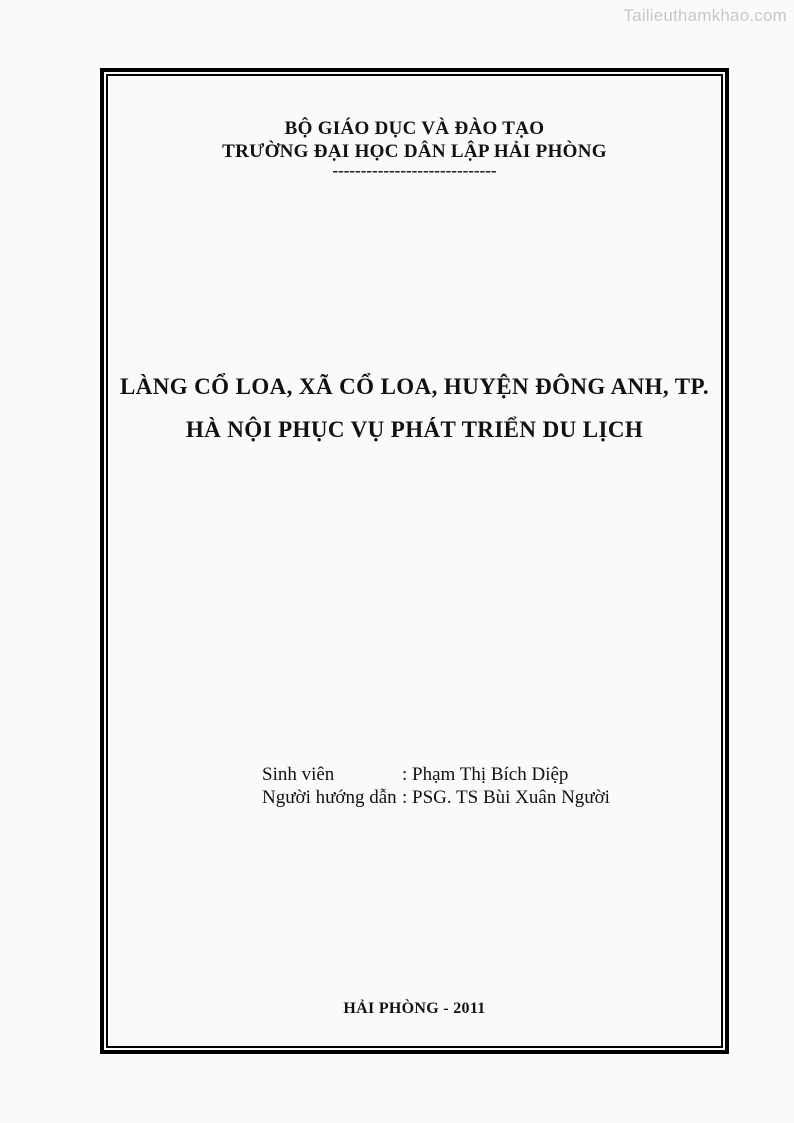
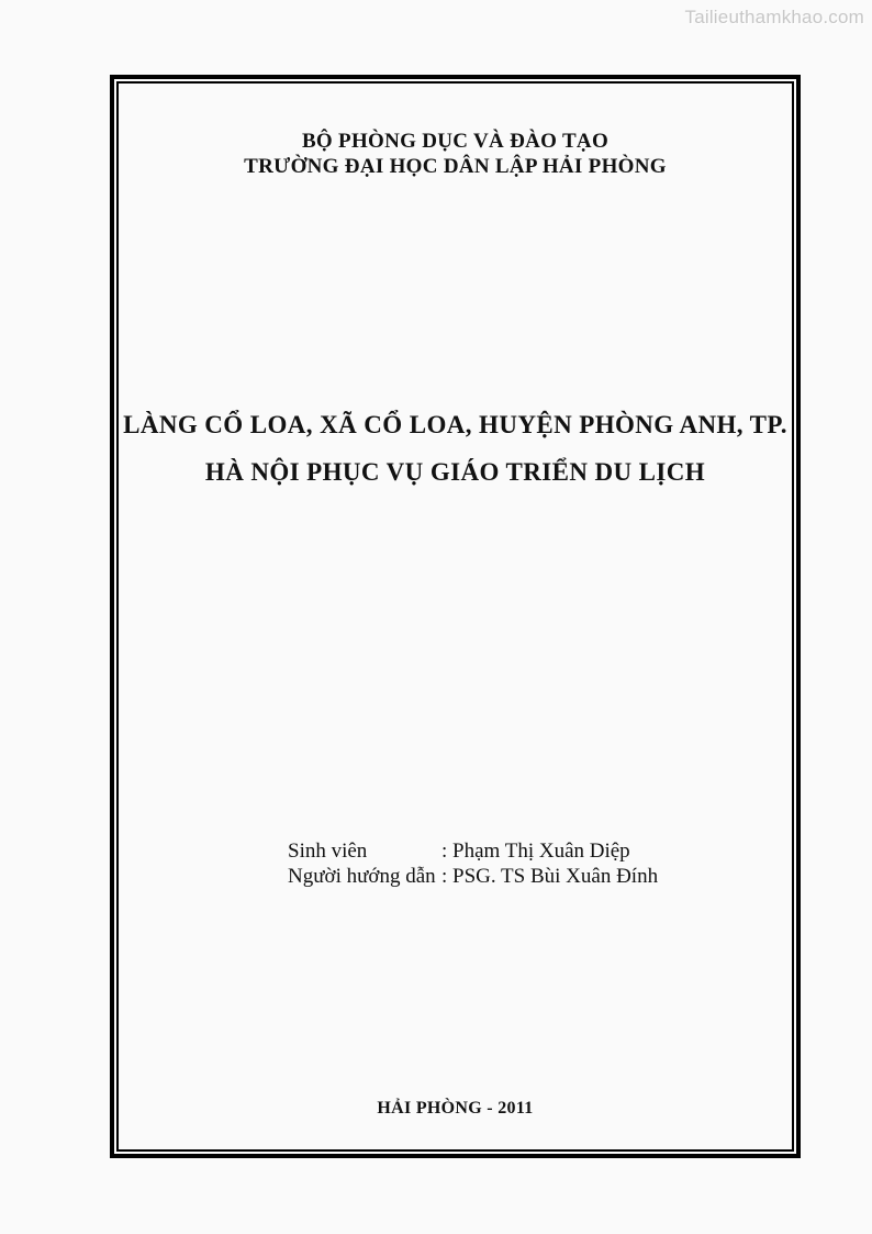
  Tailieuthamkhao.com
- BỘ GIÁO DỤC VÀ ĐÀO TẠO
+ BỘ PHÒNG DỤC VÀ ĐÀO TẠO
  TRƯỜNG ĐẠI HỌC DÂN LẬP HẢI PHÒNG
- -----------------------------
- LÀNG CỔ LOA, XÃ CỔ LOA, HUYỆN ĐÔNG ANH, TP.
+ LÀNG CỔ LOA, XÃ CỔ LOA, HUYỆN PHÒNG ANH, TP.
- HÀ NỘI PHỤC VỤ PHÁT TRIỂN DU LỊCH
+ HÀ NỘI PHỤC VỤ GIÁO TRIỂN DU LỊCH
- Sinh viên : Phạm Thị Bích Diệp
+ Sinh viên : Phạm Thị Xuân Diệp
- Người hướng dẫn : PSG. TS Bùi Xuân Người
+ Người hướng dẫn : PSG. TS Bùi Xuân Đính
  HẢI PHÒNG - 2011
